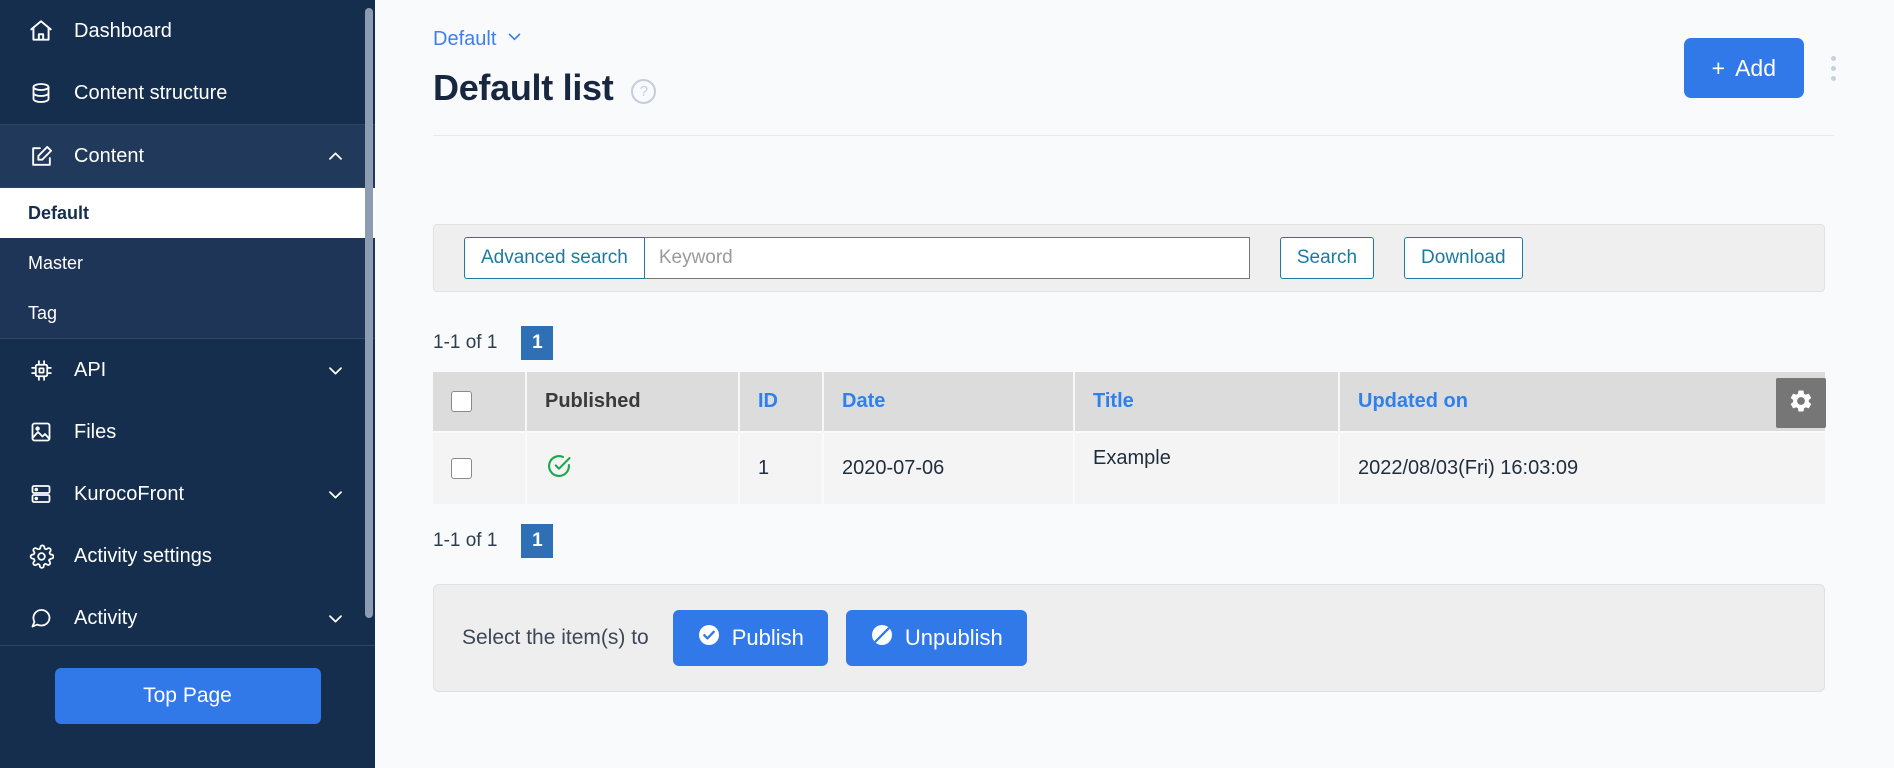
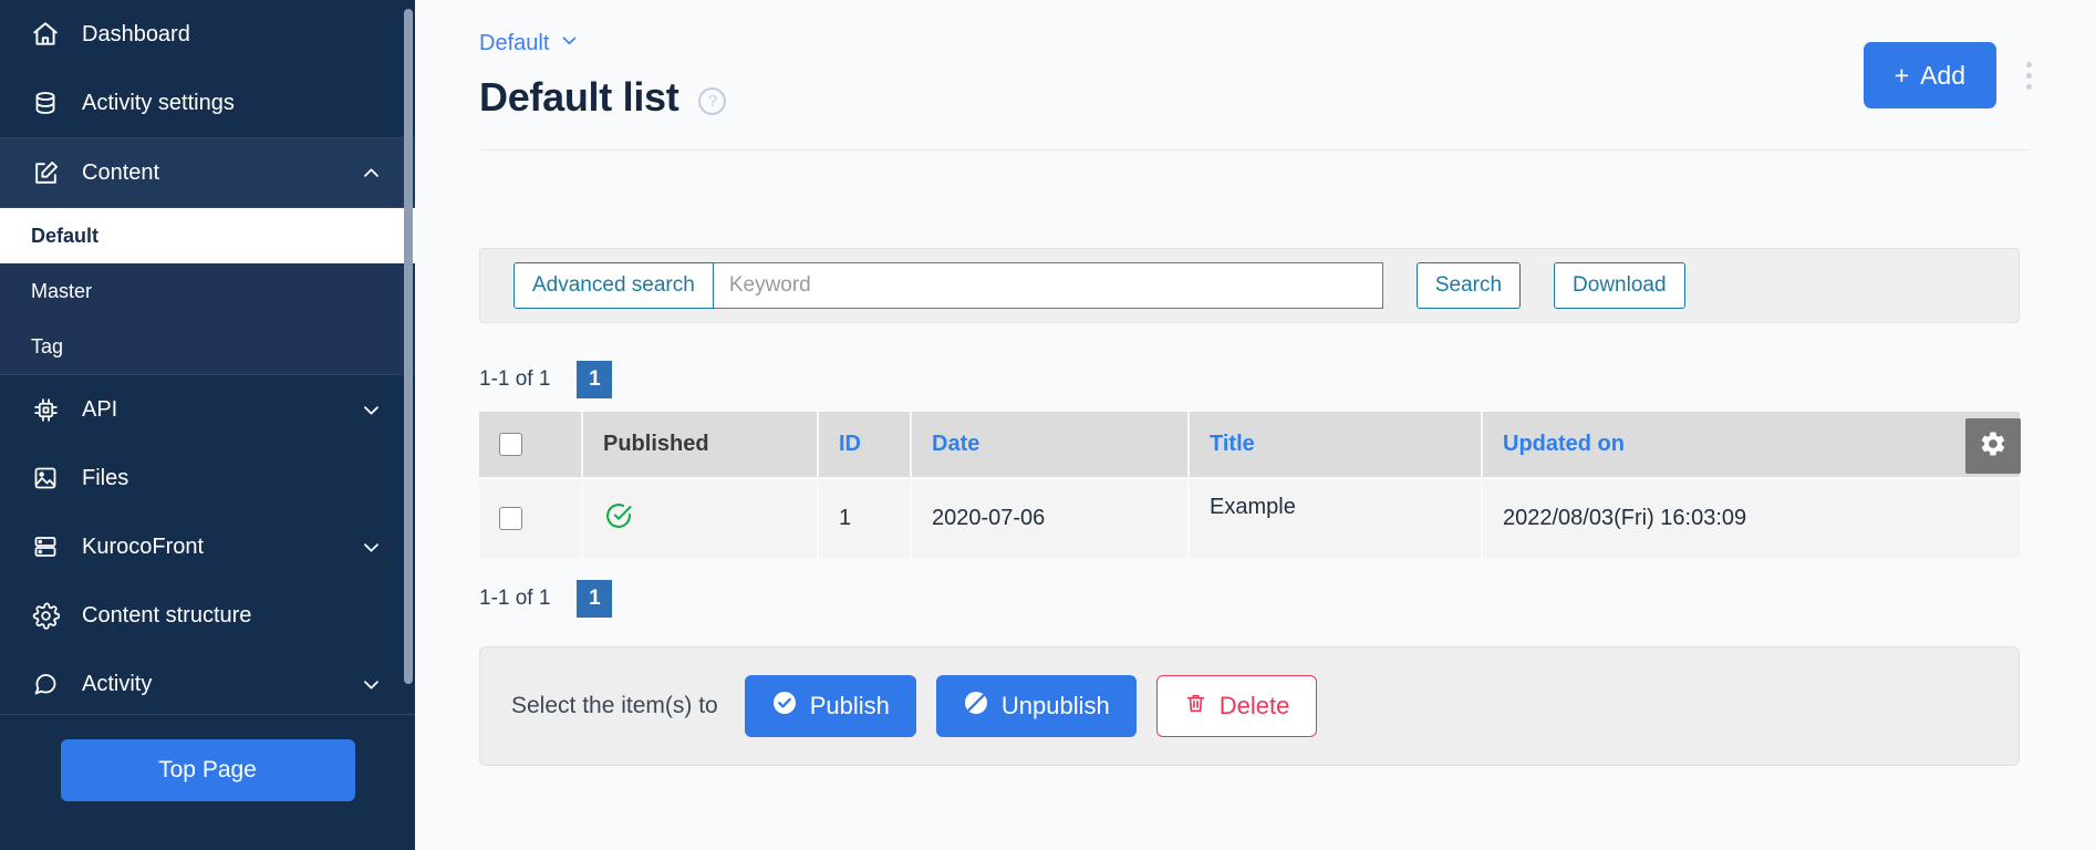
  Dashboard
- Content structure
+ Activity settings
  Content
  Default
  Master
  Tag
  API
  Files
  KurocoFront
- Activity settings
+ Content structure
  Activity
  Top Page
  Default
  Default list
  ?
  +
  Add
  Advanced search
  Keyword
  Search
  Download
  1-1 of 1
  1
  	Published	ID	Date	Title	Updated on
  		1	2020-07-06	Example	2022/08/03(Fri) 16:03:09
  1-1 of 1
  1
  Select the item(s) to
  Publish
  Unpublish
+ Delete
